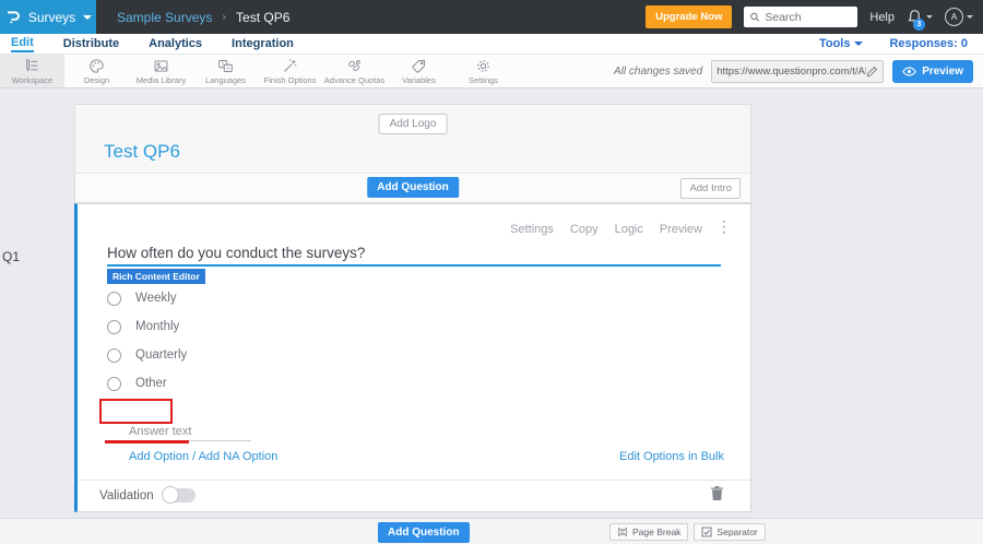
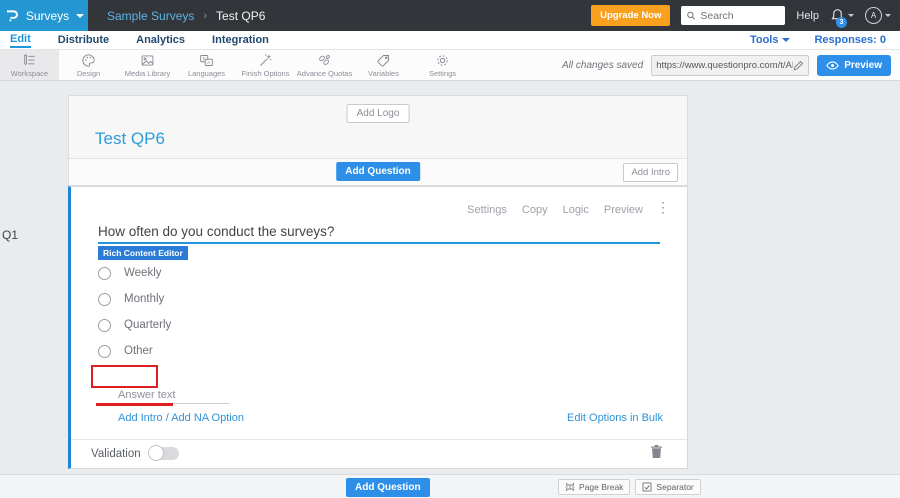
  Surveys
  Sample Surveys
  ›
  Test QP6
  Upgrade Now
  Search
  Help
  A
  Edit
  Distribute
  Analytics
  Integration
  Tools
  Responses: 0
  Workspace
  Design
  Media Library
  Languages
  Finish Options
  Advance Quotas
  Variables
  Settings
  All changes saved
  https://www.questionpro.com/t/A
  Preview
  Q1
  Add Logo
  Test QP6
  Add Question
  Add Intro
  Settings
  Copy
  Logic
  Preview
  ⋮
  How often do you conduct the surveys?
  Rich Content Editor
  Weekly
  Monthly
  Quarterly
  Other
  Answer text
- Add Option / Add NA Option
+ Add Intro / Add NA Option
  Edit Options in Bulk
  Validation
  Add Question
  Page Break
  Separator
